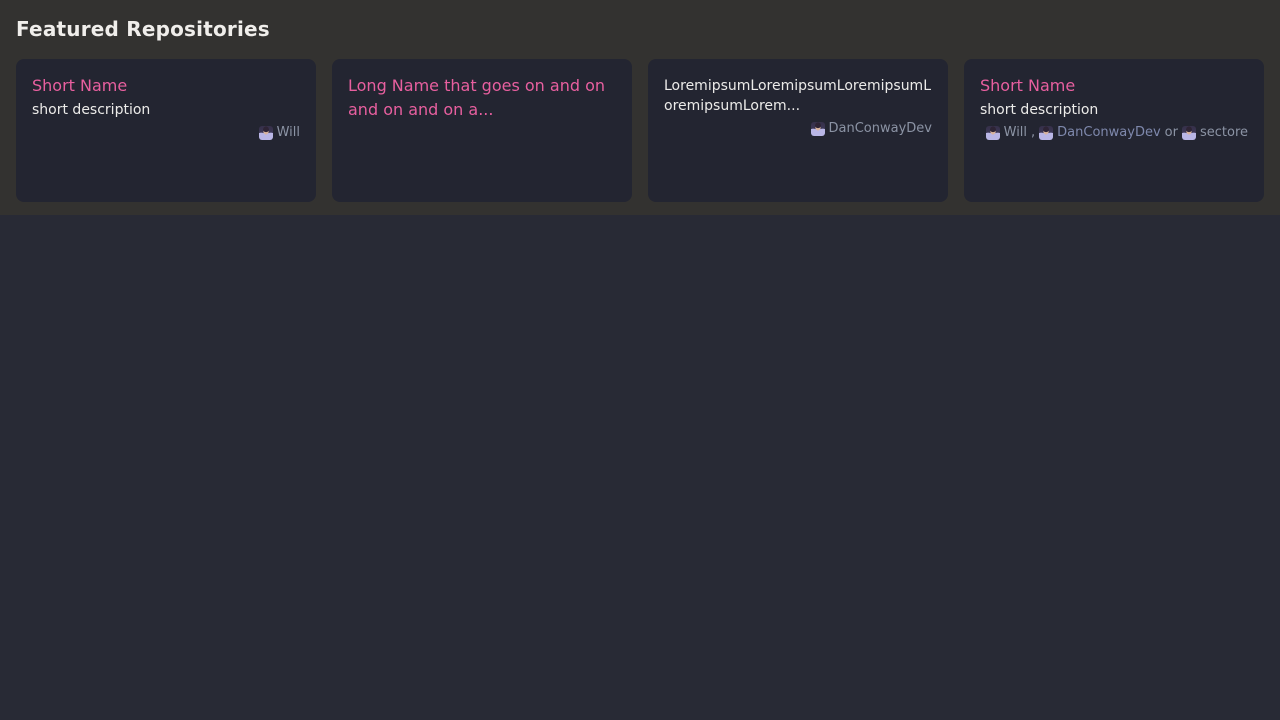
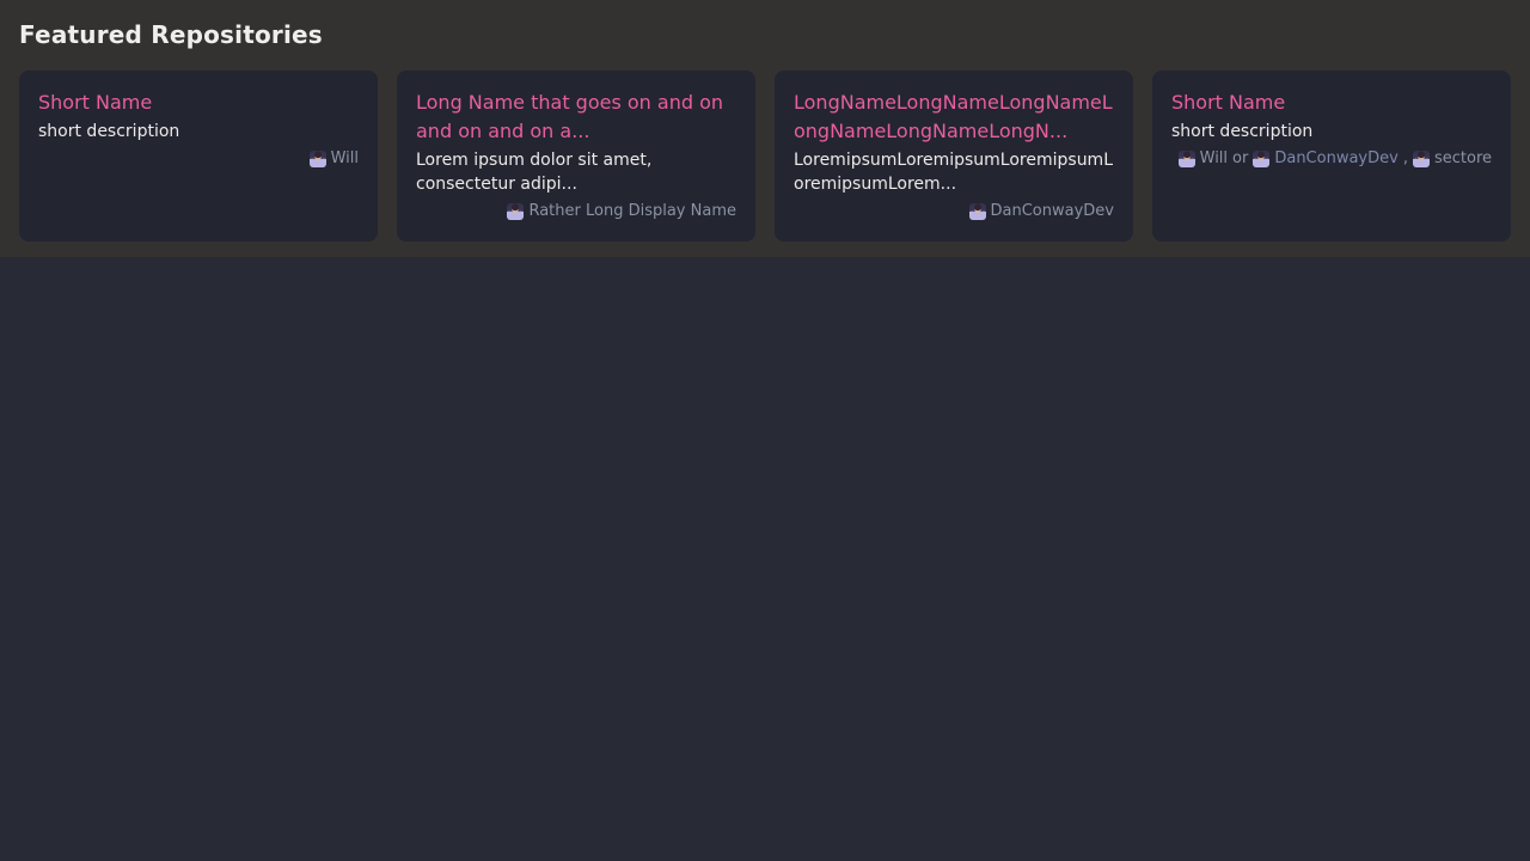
  Featured Repositories
  Short Name
  short description
  Will
  Long Name that goes on and on and on and on a...
+ Lorem ipsum dolor sit amet, consectetur adipi...
+ Rather Long Display Name
+ LongNameLongNameLongNameLongNameLongNameLongN...
  LoremipsumLoremipsumLoremipsumLoremipsumLorem...
  DanConwayDev
  Short Name
  short description
  Will
- ,
+ or
  DanConwayDev
- or
+ ,
  sectore
